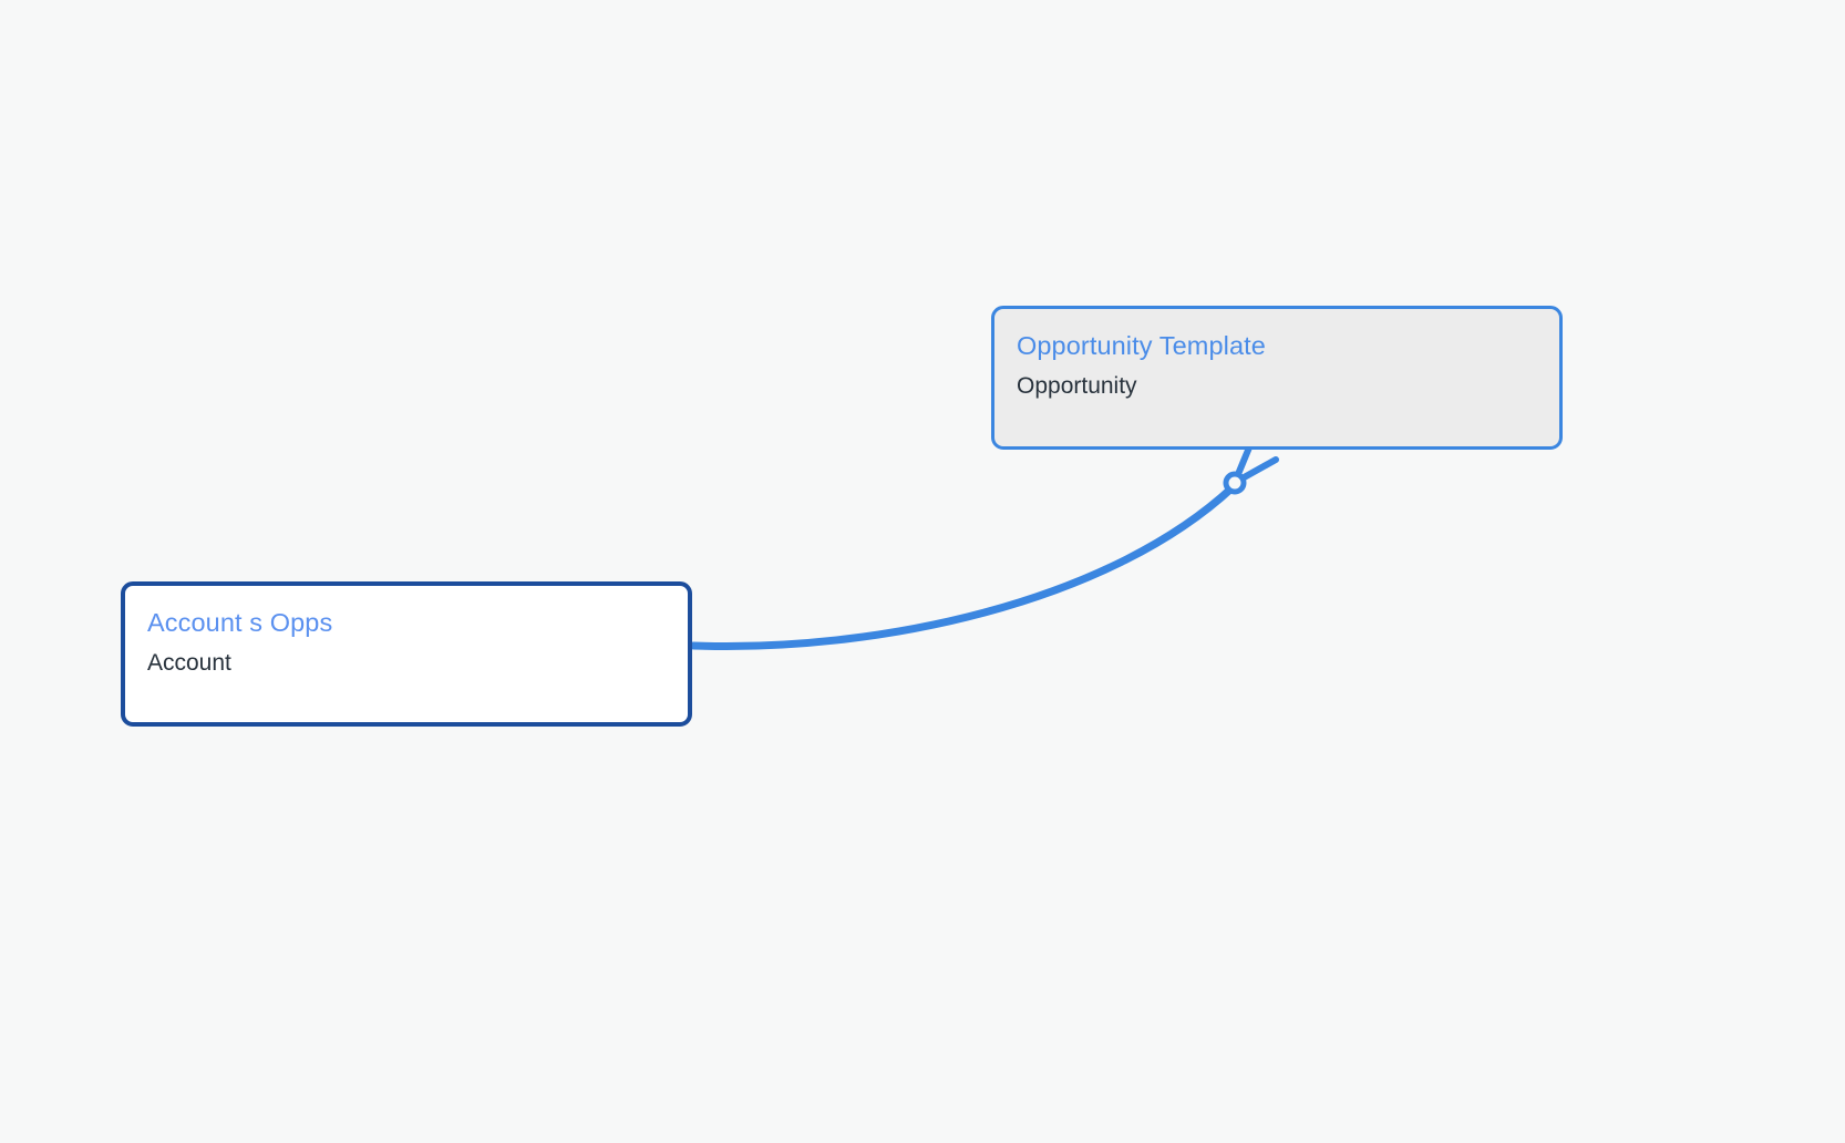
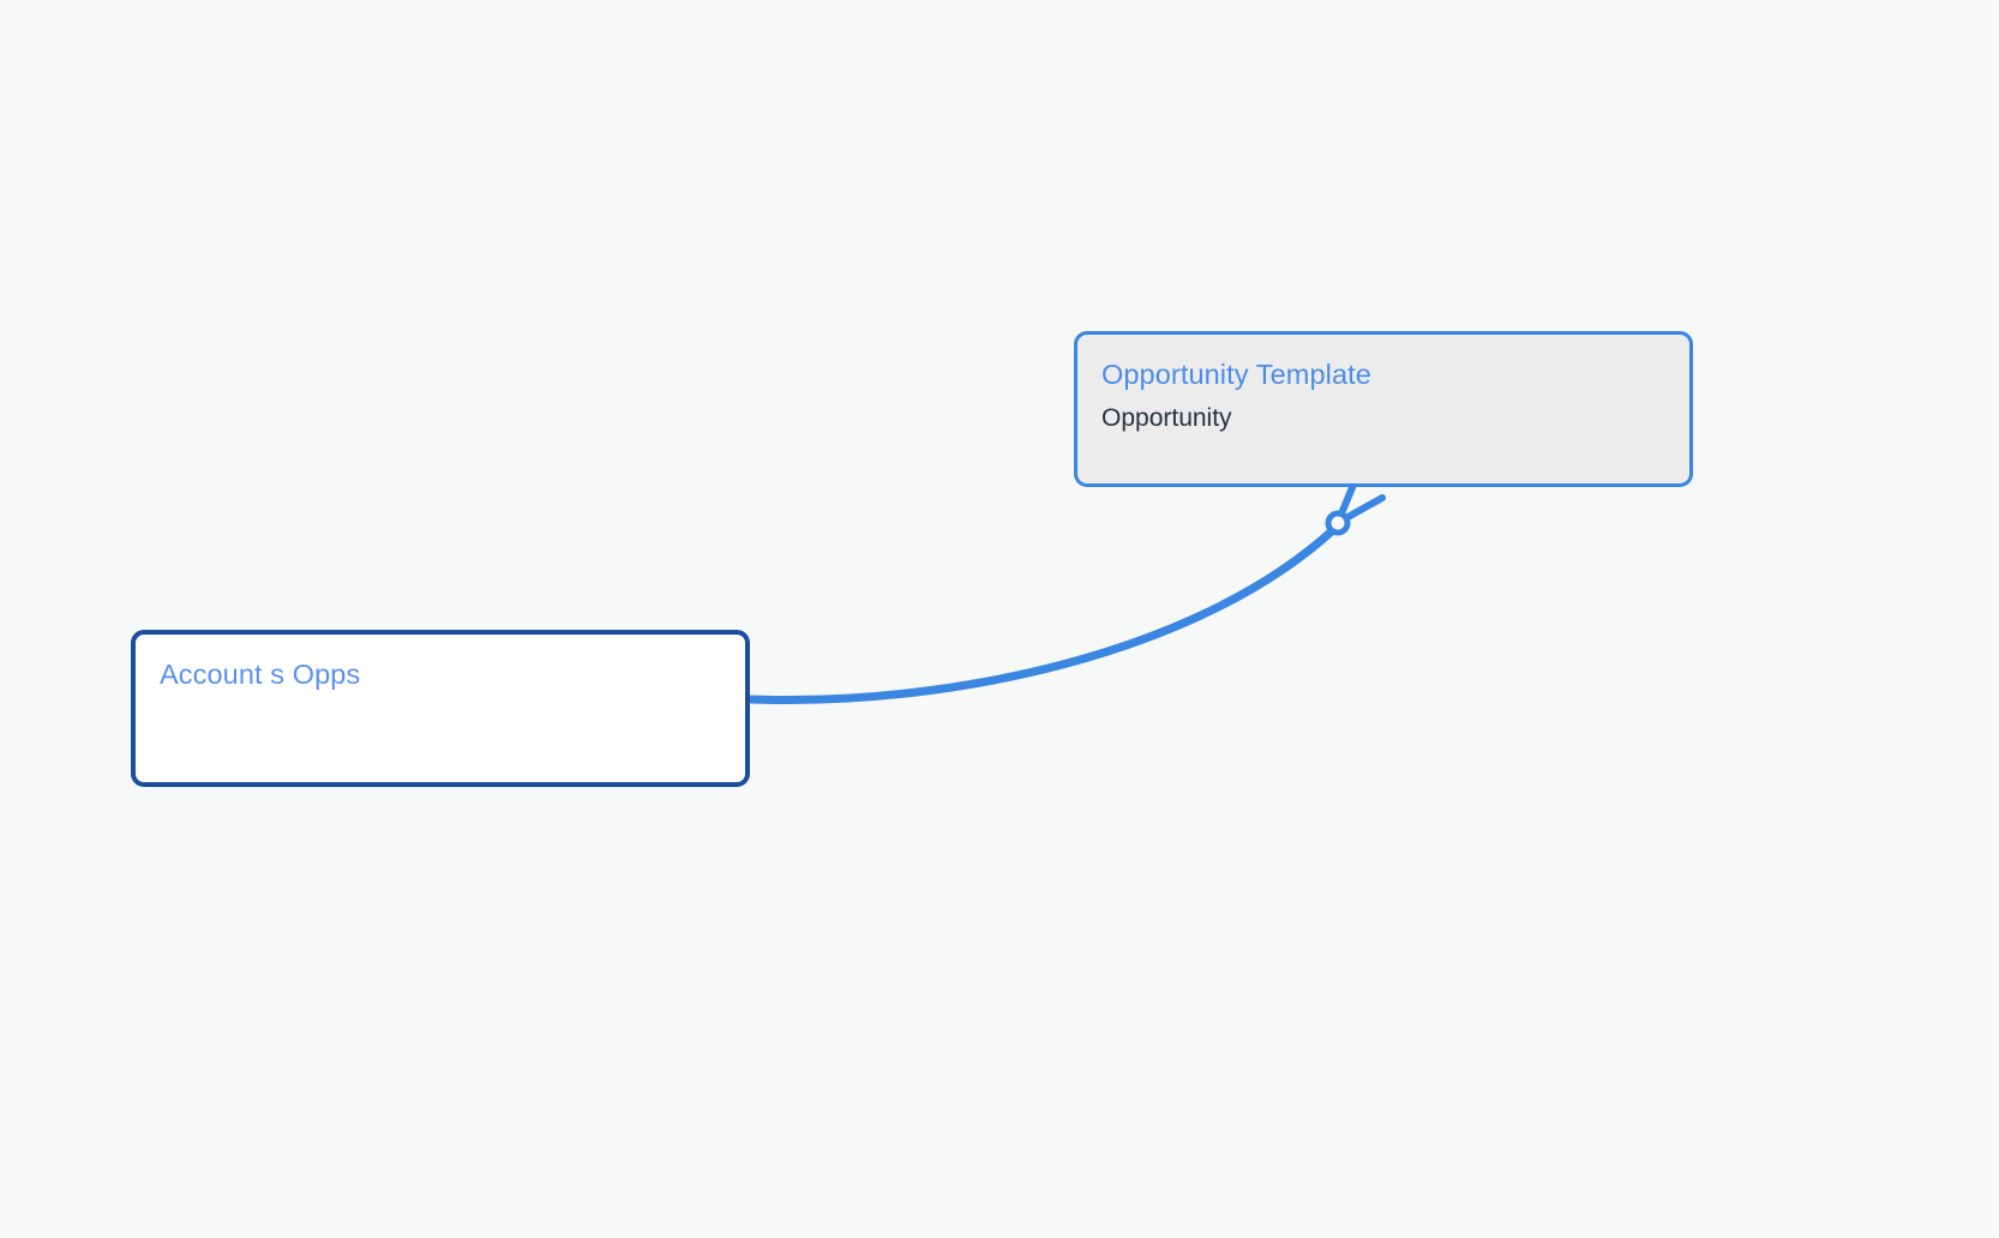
  Opportunity Template
  Opportunity
  Account s Opps
- Account
